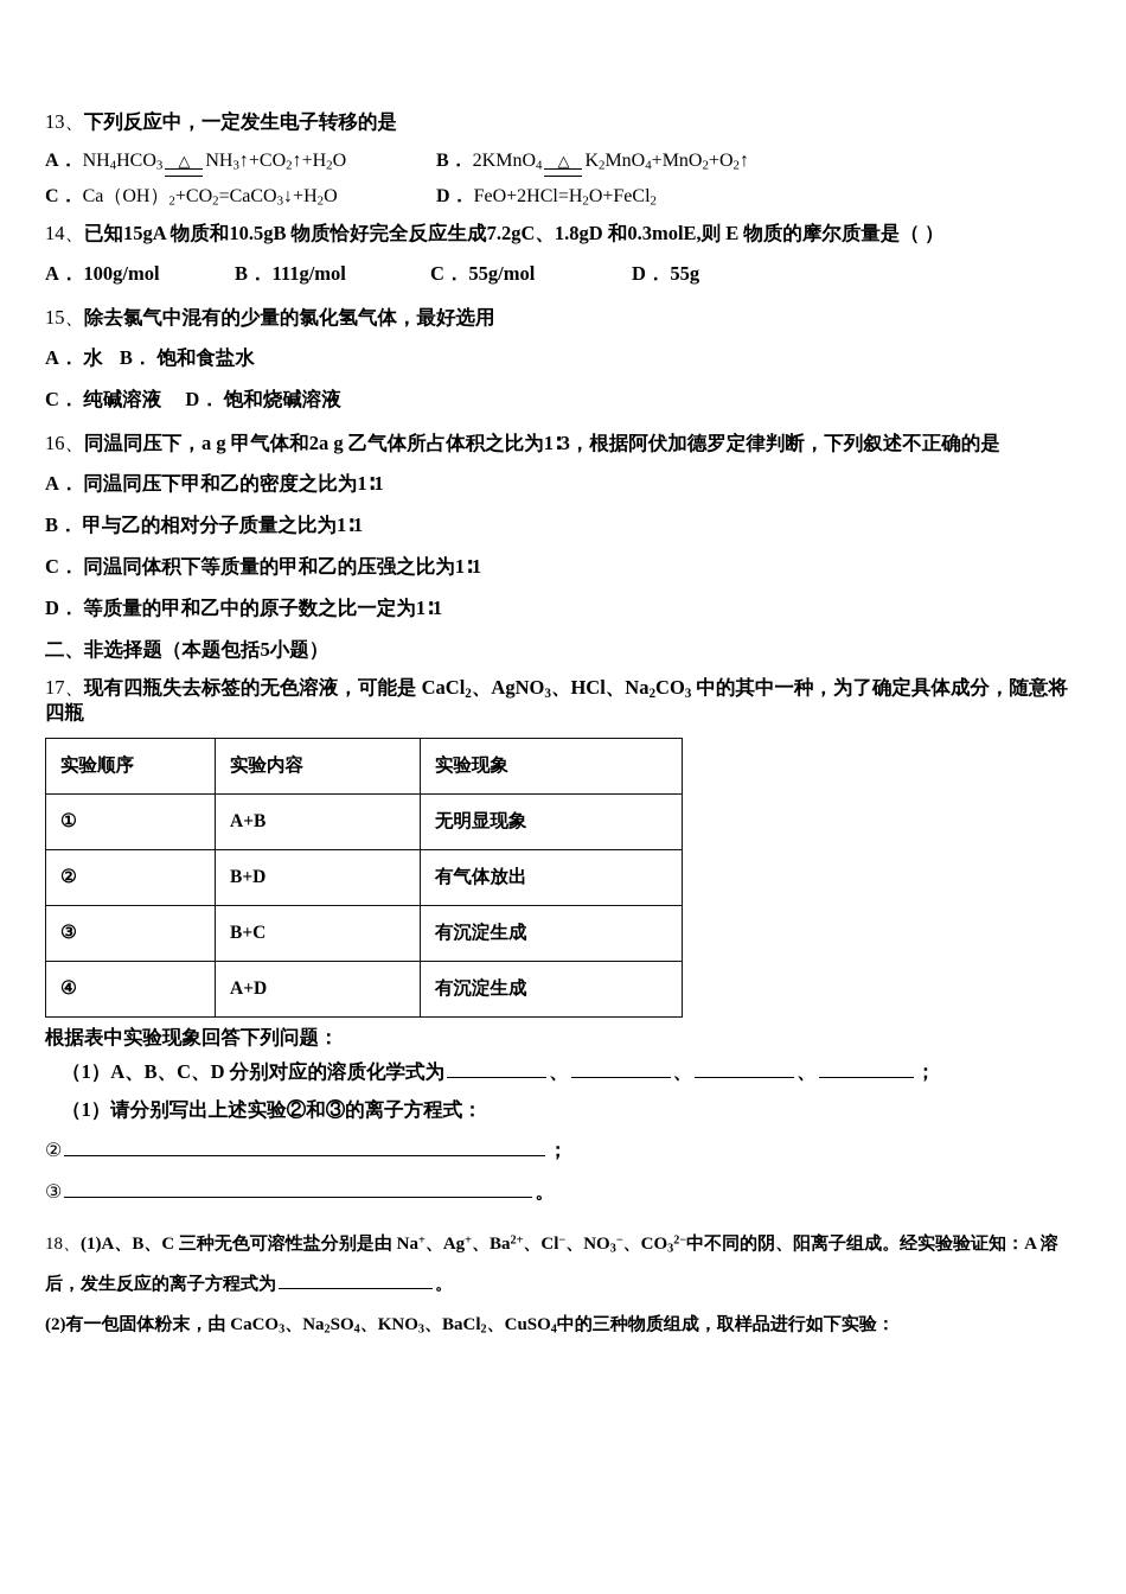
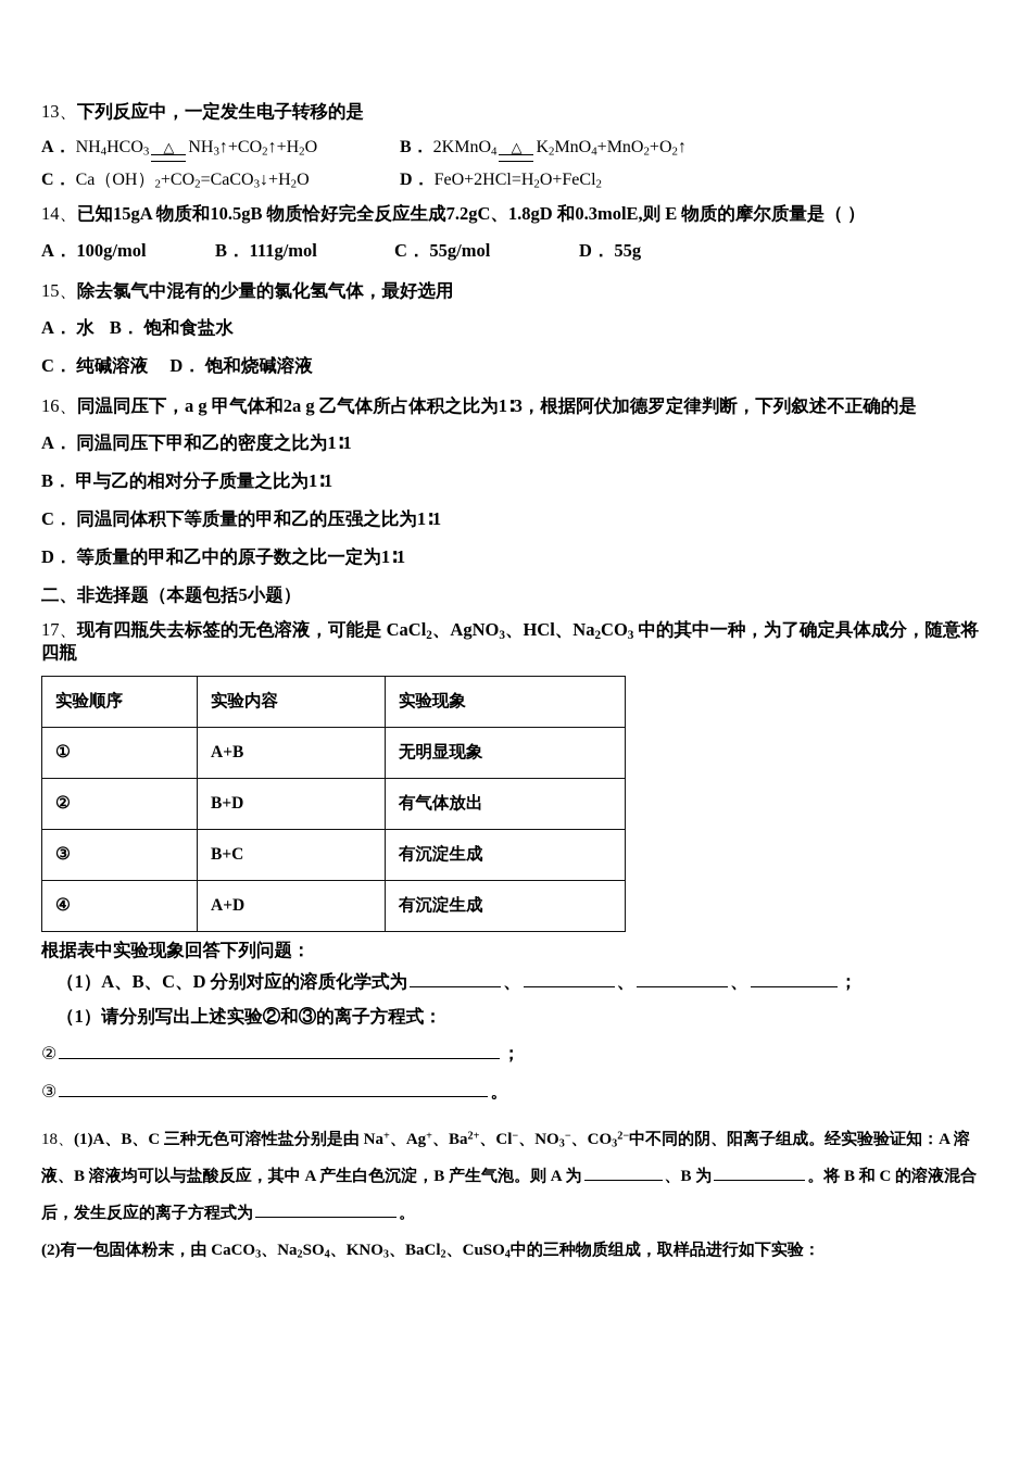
  13、下列反应中，一定发生电子转移的是
  A． NH4HCO3
  △
  NH3↑+CO2↑+H2O
  B． 2KMnO4
  △
  K2MnO4+MnO2+O2↑
  C． Ca（OH）2+CO2=CaCO3↓+H2O
  D． FeO+2HCl=H2O+FeCl2
  14、已知15gA 物质和10.5gB 物质恰好完全反应生成7.2gC、1.8gD 和0.3molE,则 E 物质的摩尔质量是（ ）
  A． 100g/mol
  B． 111g/mol
  C． 55g/mol
  D． 55g
  15、除去氯气中混有的少量的氯化氢气体，最好选用
  A． 水
  B． 饱和食盐水
  C． 纯碱溶液
  D． 饱和烧碱溶液
  16、同温同压下，a g 甲气体和2a g 乙气体所占体积之比为1∶3，根据阿伏加德罗定律判断，下列叙述不正确的是
  A．
  同温同压下甲和乙的密度之比为1∶1
  B．
  甲与乙的相对分子质量之比为1∶1
  C．
  同温同体积下等质量的甲和乙的压强之比为1∶1
  D．
  等质量的甲和乙中的原子数之比一定为1∶1
  二、非选择题（本题包括5小题）
  17、现有四瓶失去标签的无色溶液，可能是 CaCl2、AgNO3、HCl、Na2CO3 中的其中一种，为了确定具体成分，随意将四瓶
  实验顺序	实验内容	实验现象
  ①	A+B	无明显现象
  ②	B+D	有气体放出
  ③	B+C	有沉淀生成
  ④	A+D	有沉淀生成
  根据表中实验现象回答下列问题：
  （1）A、B、C、D 分别对应的溶质化学式为 、 、 、 ；
  （1）请分别写出上述实验②和③的离子方程式：
  ② ；
  ③ 。
  18、(1)A、B、C 三种无色可溶性盐分别是由 Na+、Ag+、Ba2+、Cl−、NO3−、CO32−中不同的阴、阳离子组成。经实验验证知：A 溶
+ 液、B 溶液均可以与盐酸反应，其中 A 产生白色沉淀，B 产生气泡。则 A 为 、B 为 。将 B 和 C 的溶液混合
  后，发生反应的离子方程式为 。
  (2)有一包固体粉末，由 CaCO3、Na2SO4、KNO3、BaCl2、CuSO4中的三种物质组成，取样品进行如下实验：
